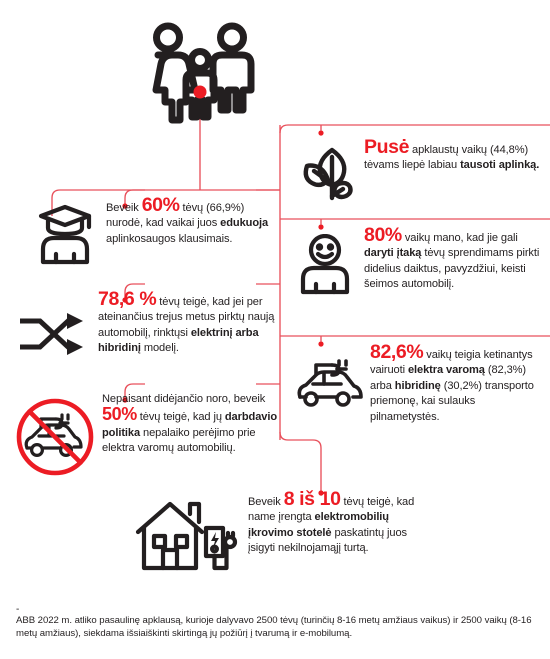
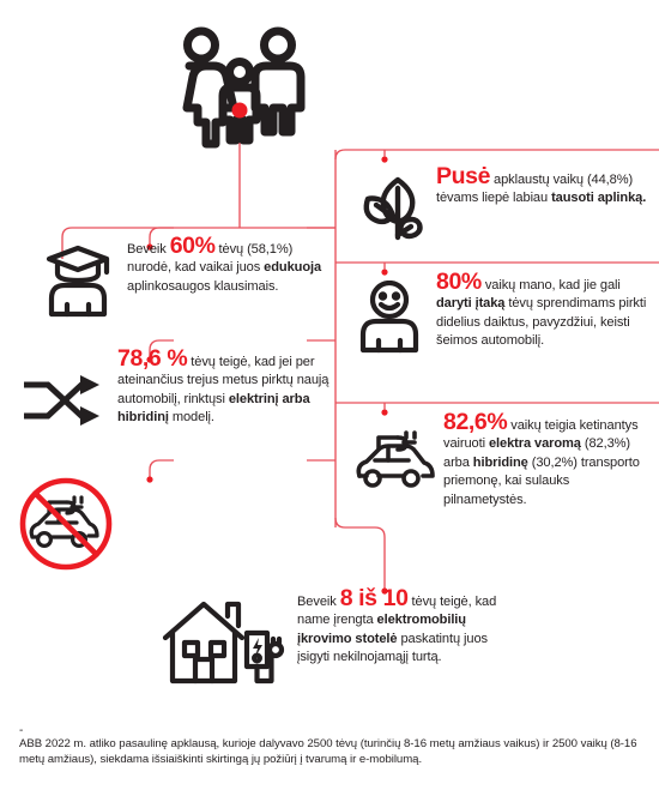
  Pusė apklaustų vaikų (44,8%) tėvams liepė labiau tausoti aplinką.
  80% vaikų mano, kad jie gali daryti įtaką tėvų sprendimams pirkti didelius daiktus, pavyzdžiui, keisti šeimos automobilį.
  82,6% vaikų teigia ketinantys vairuoti elektra varomą (82,3%) arba hibridinę (30,2%) transporto priemonę, kai sulauks pilnametystės.
- Beveik 60% tėvų (66,9%) nurodė, kad vaikai juos edukuoja aplinkosaugos klausimais.
+ Beveik 60% tėvų (58,1%) nurodė, kad vaikai juos edukuoja aplinkosaugos klausimais.
  78,6 % tėvų teigė, kad jei per ateinančius trejus metus pirktų naują automobilį, rinktųsi elektrinį arba hibridinį modelį.
- Nepaisant didėjančio noro, beveik 50% tėvų teigė, kad jų darbdavio politika nepalaiko perėjimo prie elektra varomų automobilių.
  Beveik 8 iš 10 tėvų teigė, kad name įrengta elektromobilių įkrovimo stotelė paskatintų juos įsigyti nekilnojamąjį turtą.
  -
  ABB 2022 m. atliko pasaulinę apklausą, kurioje dalyvavo 2500 tėvų (turinčių 8-16 metų amžiaus vaikus) ir 2500 vaikų (8-16 metų amžiaus), siekdama išsiaiškinti skirtingą jų požiūrį į tvarumą ir e-mobilumą.
